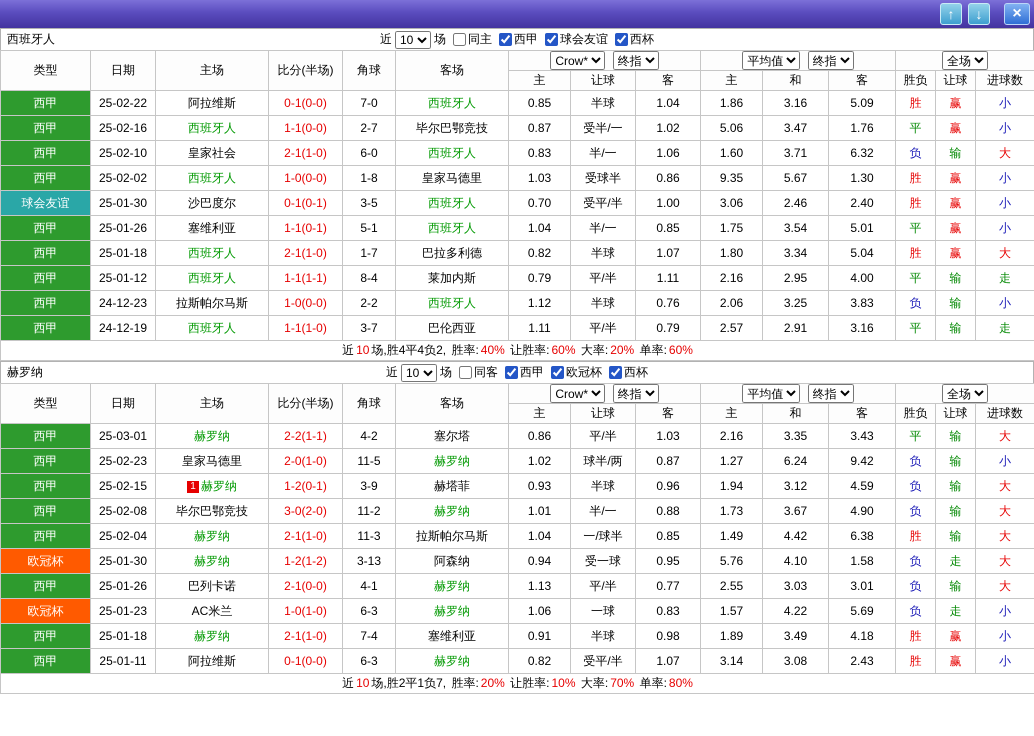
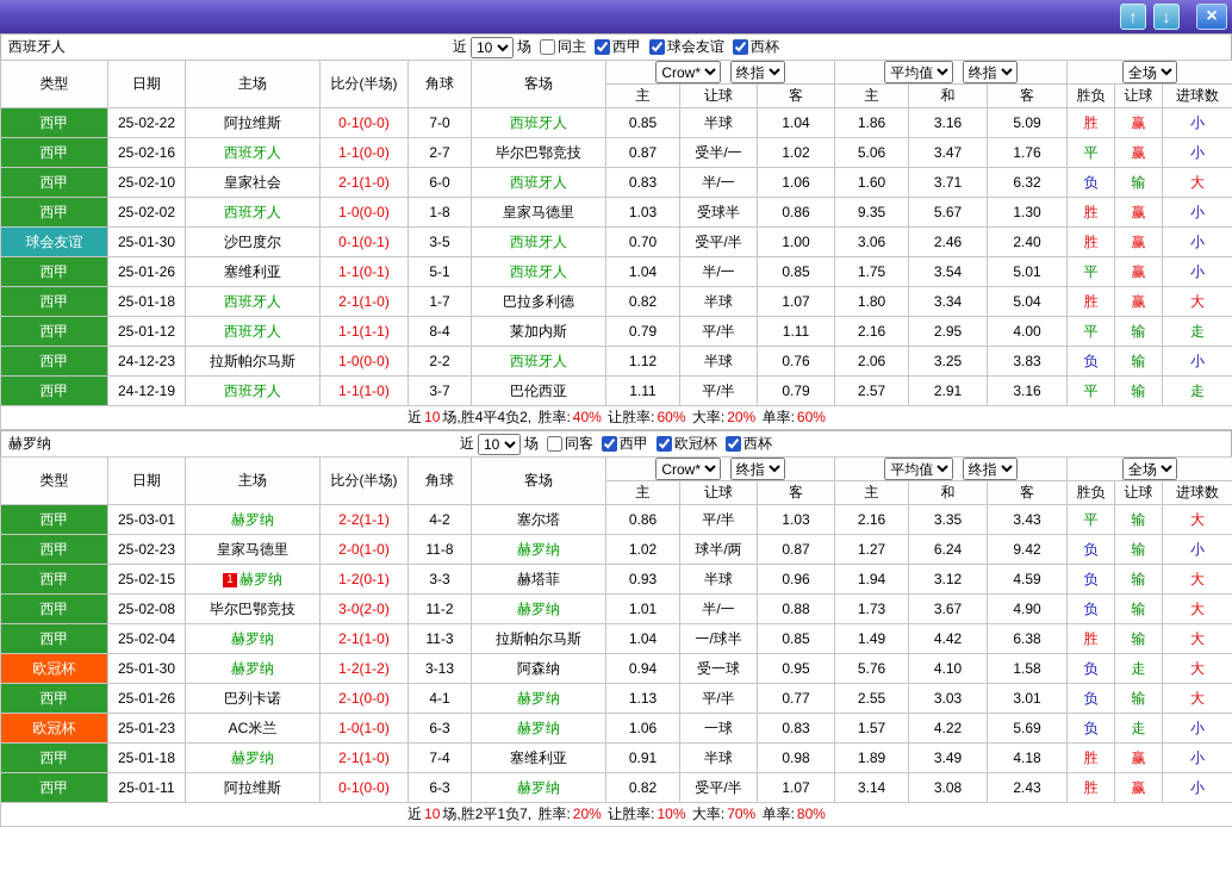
  ↑
  ↓
  ×
  西班牙人
  近
  10
  场
  同主
  西甲
  球会友谊
  西杯
  类型	日期	主场	比分(半场)	角球	客场	Crow* 终指	平均值 终指	全场
  主	让球	客	主	和	客	胜负	让球	进球数
  西甲	25-02-22	阿拉维斯	0-1(0-0)	7-0	西班牙人	0.85	半球	1.04	1.86	3.16	5.09	胜	赢	小
  西甲	25-02-16	西班牙人	1-1(0-0)	2-7	毕尔巴鄂竞技	0.87	受半/一	1.02	5.06	3.47	1.76	平	赢	小
  西甲	25-02-10	皇家社会	2-1(1-0)	6-0	西班牙人	0.83	半/一	1.06	1.60	3.71	6.32	负	输	大
  西甲	25-02-02	西班牙人	1-0(0-0)	1-8	皇家马德里	1.03	受球半	0.86	9.35	5.67	1.30	胜	赢	小
  球会友谊	25-01-30	沙巴度尔	0-1(0-1)	3-5	西班牙人	0.70	受平/半	1.00	3.06	2.46	2.40	胜	赢	小
  西甲	25-01-26	塞维利亚	1-1(0-1)	5-1	西班牙人	1.04	半/一	0.85	1.75	3.54	5.01	平	赢	小
  西甲	25-01-18	西班牙人	2-1(1-0)	1-7	巴拉多利德	0.82	半球	1.07	1.80	3.34	5.04	胜	赢	大
  西甲	25-01-12	西班牙人	1-1(1-1)	8-4	莱加内斯	0.79	平/半	1.11	2.16	2.95	4.00	平	输	走
  西甲	24-12-23	拉斯帕尔马斯	1-0(0-0)	2-2	西班牙人	1.12	半球	0.76	2.06	3.25	3.83	负	输	小
  西甲	24-12-19	西班牙人	1-1(1-0)	3-7	巴伦西亚	1.11	平/半	0.79	2.57	2.91	3.16	平	输	走
  近 10 场,胜4平4负2, 胜率: 40% 让胜率: 60% 大率: 20% 单率: 60%
  赫罗纳
  近
  10
  场
  同客
  西甲
  欧冠杯
  西杯
  类型	日期	主场	比分(半场)	角球	客场	Crow* 终指	平均值 终指	全场
  主	让球	客	主	和	客	胜负	让球	进球数
  西甲	25-03-01	赫罗纳	2-2(1-1)	4-2	塞尔塔	0.86	平/半	1.03	2.16	3.35	3.43	平	输	大
- 西甲	25-02-23	皇家马德里	2-0(1-0)	11-5	赫罗纳	1.02	球半/两	0.87	1.27	6.24	9.42	负	输	小
+ 西甲	25-02-23	皇家马德里	2-0(1-0)	11-8	赫罗纳	1.02	球半/两	0.87	1.27	6.24	9.42	负	输	小
- 西甲	25-02-15	1 赫罗纳	1-2(0-1)	3-9	赫塔菲	0.93	半球	0.96	1.94	3.12	4.59	负	输	大
+ 西甲	25-02-15	1 赫罗纳	1-2(0-1)	3-3	赫塔菲	0.93	半球	0.96	1.94	3.12	4.59	负	输	大
  西甲	25-02-08	毕尔巴鄂竞技	3-0(2-0)	11-2	赫罗纳	1.01	半/一	0.88	1.73	3.67	4.90	负	输	大
  西甲	25-02-04	赫罗纳	2-1(1-0)	11-3	拉斯帕尔马斯	1.04	一/球半	0.85	1.49	4.42	6.38	胜	输	大
  欧冠杯	25-01-30	赫罗纳	1-2(1-2)	3-13	阿森纳	0.94	受一球	0.95	5.76	4.10	1.58	负	走	大
  西甲	25-01-26	巴列卡诺	2-1(0-0)	4-1	赫罗纳	1.13	平/半	0.77	2.55	3.03	3.01	负	输	大
  欧冠杯	25-01-23	AC米兰	1-0(1-0)	6-3	赫罗纳	1.06	一球	0.83	1.57	4.22	5.69	负	走	小
  西甲	25-01-18	赫罗纳	2-1(1-0)	7-4	塞维利亚	0.91	半球	0.98	1.89	3.49	4.18	胜	赢	小
  西甲	25-01-11	阿拉维斯	0-1(0-0)	6-3	赫罗纳	0.82	受平/半	1.07	3.14	3.08	2.43	胜	赢	小
  近 10 场,胜2平1负7, 胜率: 20% 让胜率: 10% 大率: 70% 单率: 80%
